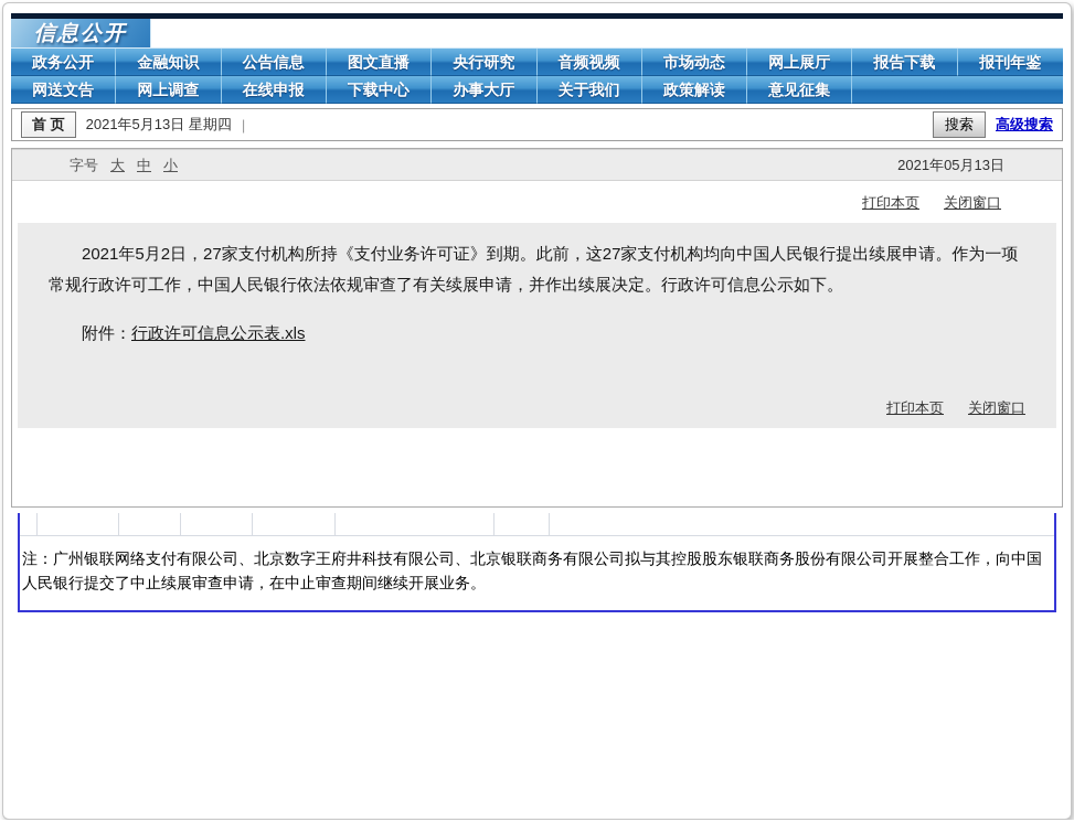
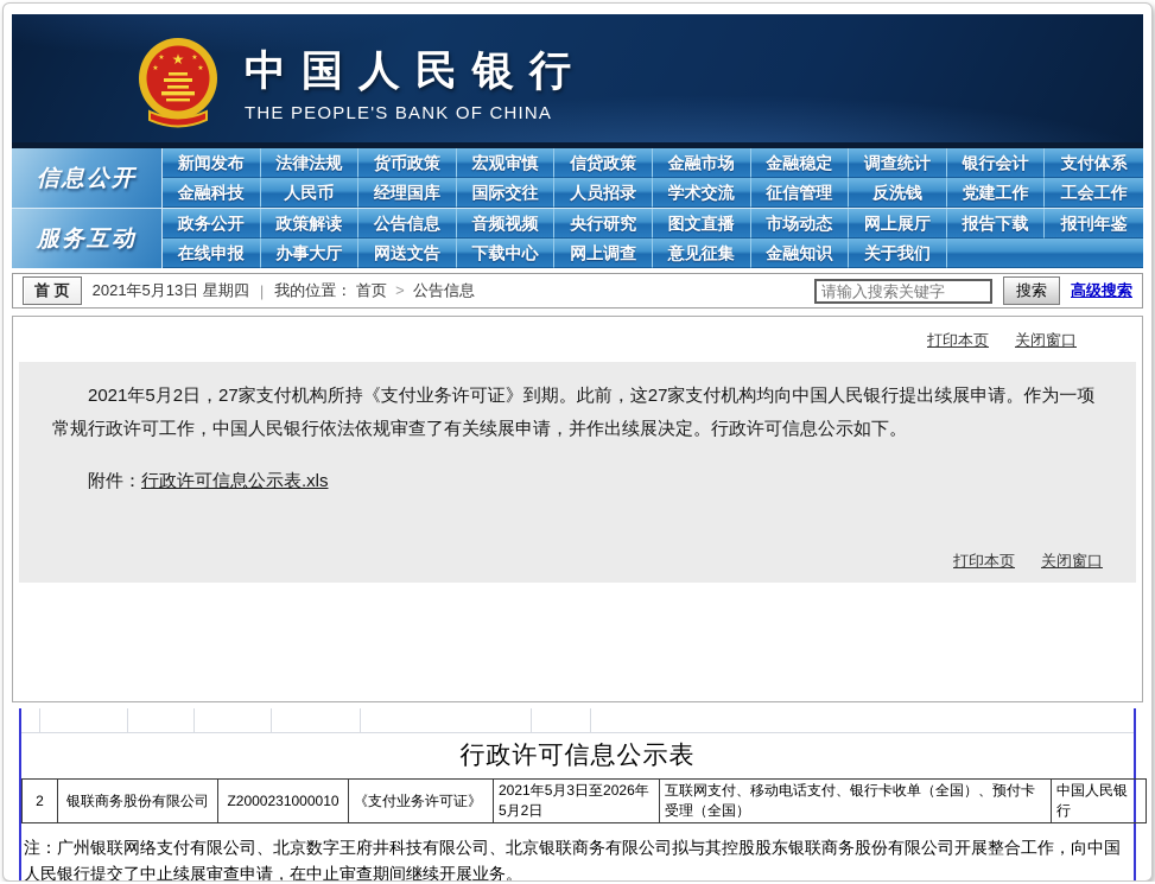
+ ★
+ 中国人民银行
+ THE PEOPLE'S BANK OF CHINA
  信息公开
+ 新闻发布
+ 法律法规
+ 货币政策
+ 宏观审慎
+ 信贷政策
+ 金融市场
+ 金融稳定
+ 调查统计
+ 银行会计
+ 支付体系
+ 金融科技
+ 人民币
+ 经理国库
+ 国际交往
+ 人员招录
+ 学术交流
+ 征信管理
+ 反洗钱
+ 党建工作
+ 工会工作
+ 服务互动
  政务公开
- 金融知识
+ 政策解读
  公告信息
- 图文直播
+ 音频视频
  央行研究
- 音频视频
+ 图文直播
  市场动态
  网上展厅
  报告下载
  报刊年鉴
- 网送文告
+ 在线申报
- 网上调查
+ 办事大厅
- 在线申报
+ 网送文告
  下载中心
- 办事大厅
+ 网上调查
- 关于我们
+ 意见征集
- 政策解读
+ 金融知识
- 意见征集
+ 关于我们
  首 页
  2021年5月13日 星期四
  |
+ 我的位置： 首页 > 公告信息
+ 请输入搜索关键字
  搜索
  高级搜索
- 字号
- 大
- 中
- 小
- 2021年05月13日
  打印本页
  关闭窗口
  2021年5月2日，27家支付机构所持《支付业务许可证》到期。此前，这27家支付机构均向中国人民银行提出续展申请。作为一项常规行政许可工作，中国人民银行依法依规审查了有关续展申请，并作出续展决定。行政许可信息公示如下。
  附件：行政许可信息公示表.xls
  打印本页
  关闭窗口
+ 行政许可信息公示表
+ 2	银联商务股份有限公司	Z2000231000010	《支付业务许可证》	2021年5月3日至2026年5月2日	互联网支付、移动电话支付、银行卡收单（全国）、预付卡受理（全国）	中国人民银行
  注：广州银联网络支付有限公司、北京数字王府井科技有限公司、北京银联商务有限公司拟与其控股股东银联商务股份有限公司开展整合工作，向中国人民银行提交了中止续展审查申请，在中止审查期间继续开展业务。
